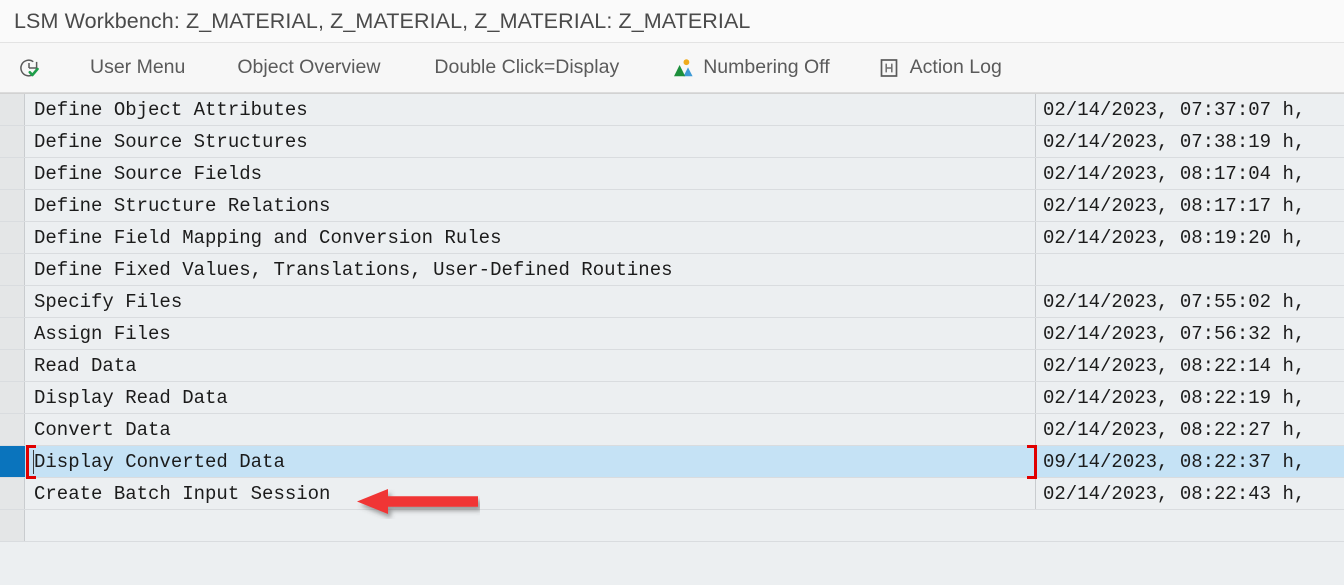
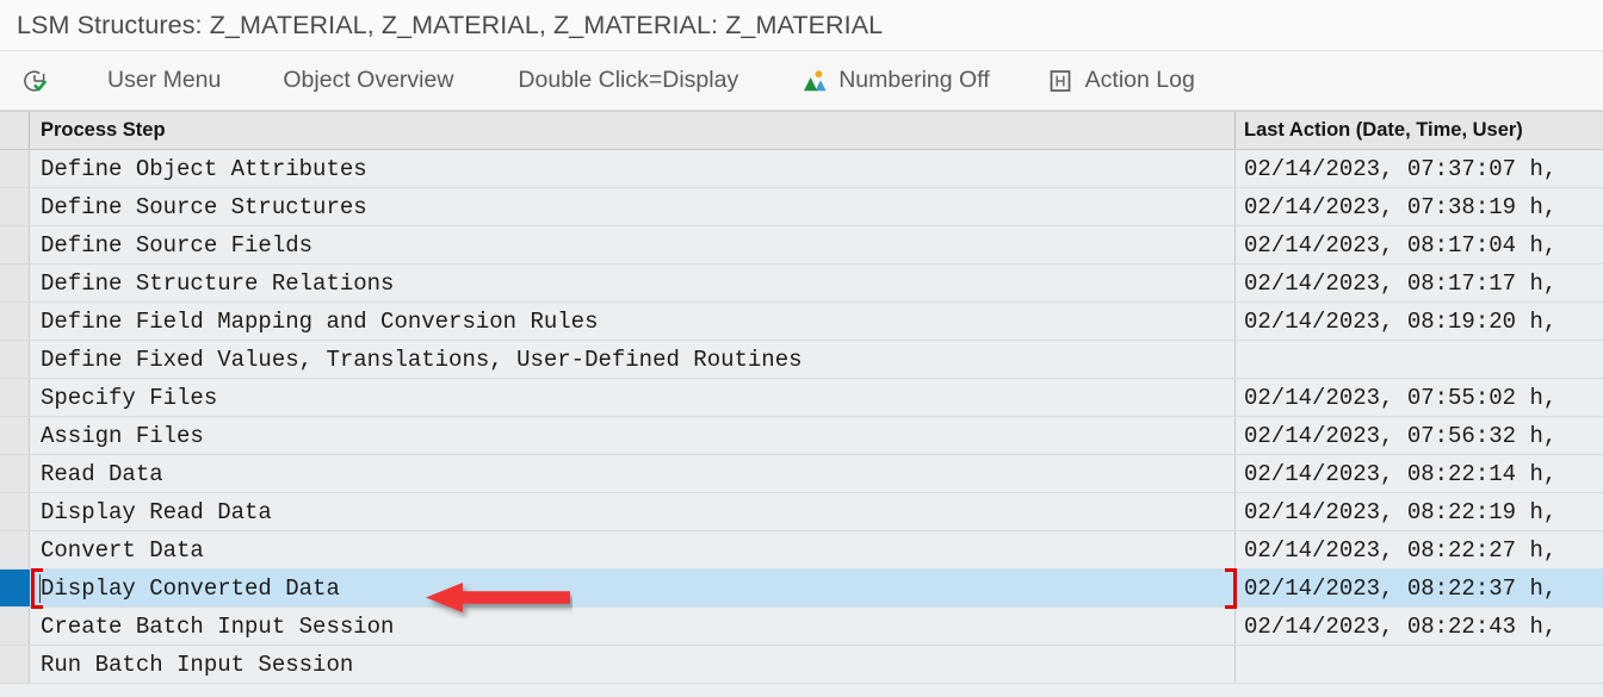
- LSM Workbench: Z_MATERIAL, Z_MATERIAL, Z_MATERIAL: Z_MATERIAL
+ LSM Structures: Z_MATERIAL, Z_MATERIAL, Z_MATERIAL: Z_MATERIAL
  User Menu
  Object Overview
  Double Click=Display
  Numbering Off
  Action Log
+ Process Step
+ Last Action (Date, Time, User)
  Define Object Attributes
  02/14/2023, 07:37:07 h,
  Define Source Structures
  02/14/2023, 07:38:19 h,
  Define Source Fields
  02/14/2023, 08:17:04 h,
  Define Structure Relations
  02/14/2023, 08:17:17 h,
  Define Field Mapping and Conversion Rules
  02/14/2023, 08:19:20 h,
  Define Fixed Values, Translations, User-Defined Routines
  Specify Files
  02/14/2023, 07:55:02 h,
  Assign Files
  02/14/2023, 07:56:32 h,
  Read Data
  02/14/2023, 08:22:14 h,
  Display Read Data
  02/14/2023, 08:22:19 h,
  Convert Data
  02/14/2023, 08:22:27 h,
  Display Converted Data
- 09/14/2023, 08:22:37 h,
+ 02/14/2023, 08:22:37 h,
  Create Batch Input Session
  02/14/2023, 08:22:43 h,
+ Run Batch Input Session
